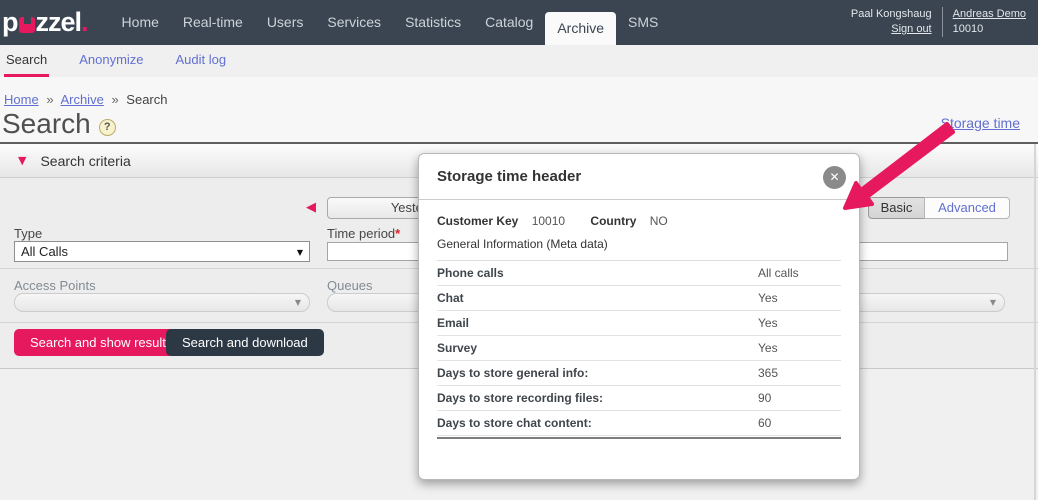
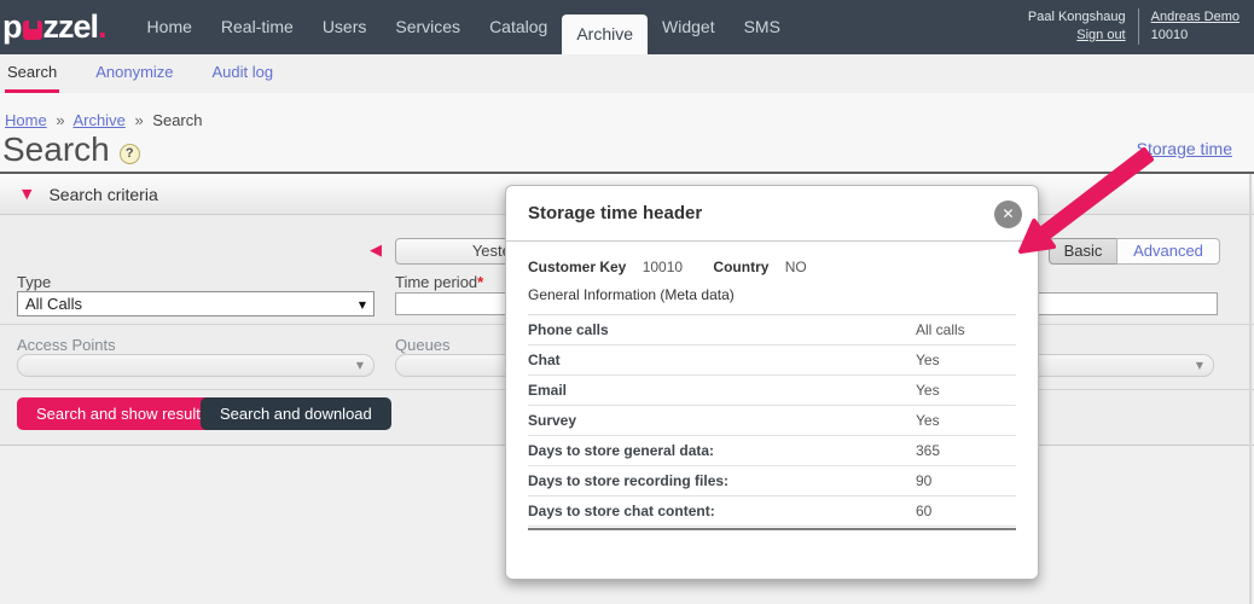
  p
  zzel
  .
  Home
  Real-time
  Users
  Services
- Statistics
  Catalog
  Archive
+ Widget
  SMS
  Paal Kongshaug
  Sign out
  Andreas Demo
  10010
  Search
  Anonymize
  Audit log
  Home » Archive » Search
  Search
  ?
  torage time
  ▼
  Search criteria
  ◀
  Basic
  Advanced
  Type
  Time period*
  All Calls
  ▼
  Access Points
  Queues
  ▼
  ▼
  Search and show result
  Search and download
  Storage time header
  ✕
  Customer Key 10010 Country NO
  General Information (Meta data)
  Phone calls
  All calls
  Chat
  Yes
  Email
  Yes
  Survey
  Yes
- Days to store general info:
+ Days to store general data:
  365
  Days to store recording files:
  90
  Days to store chat content:
  60
